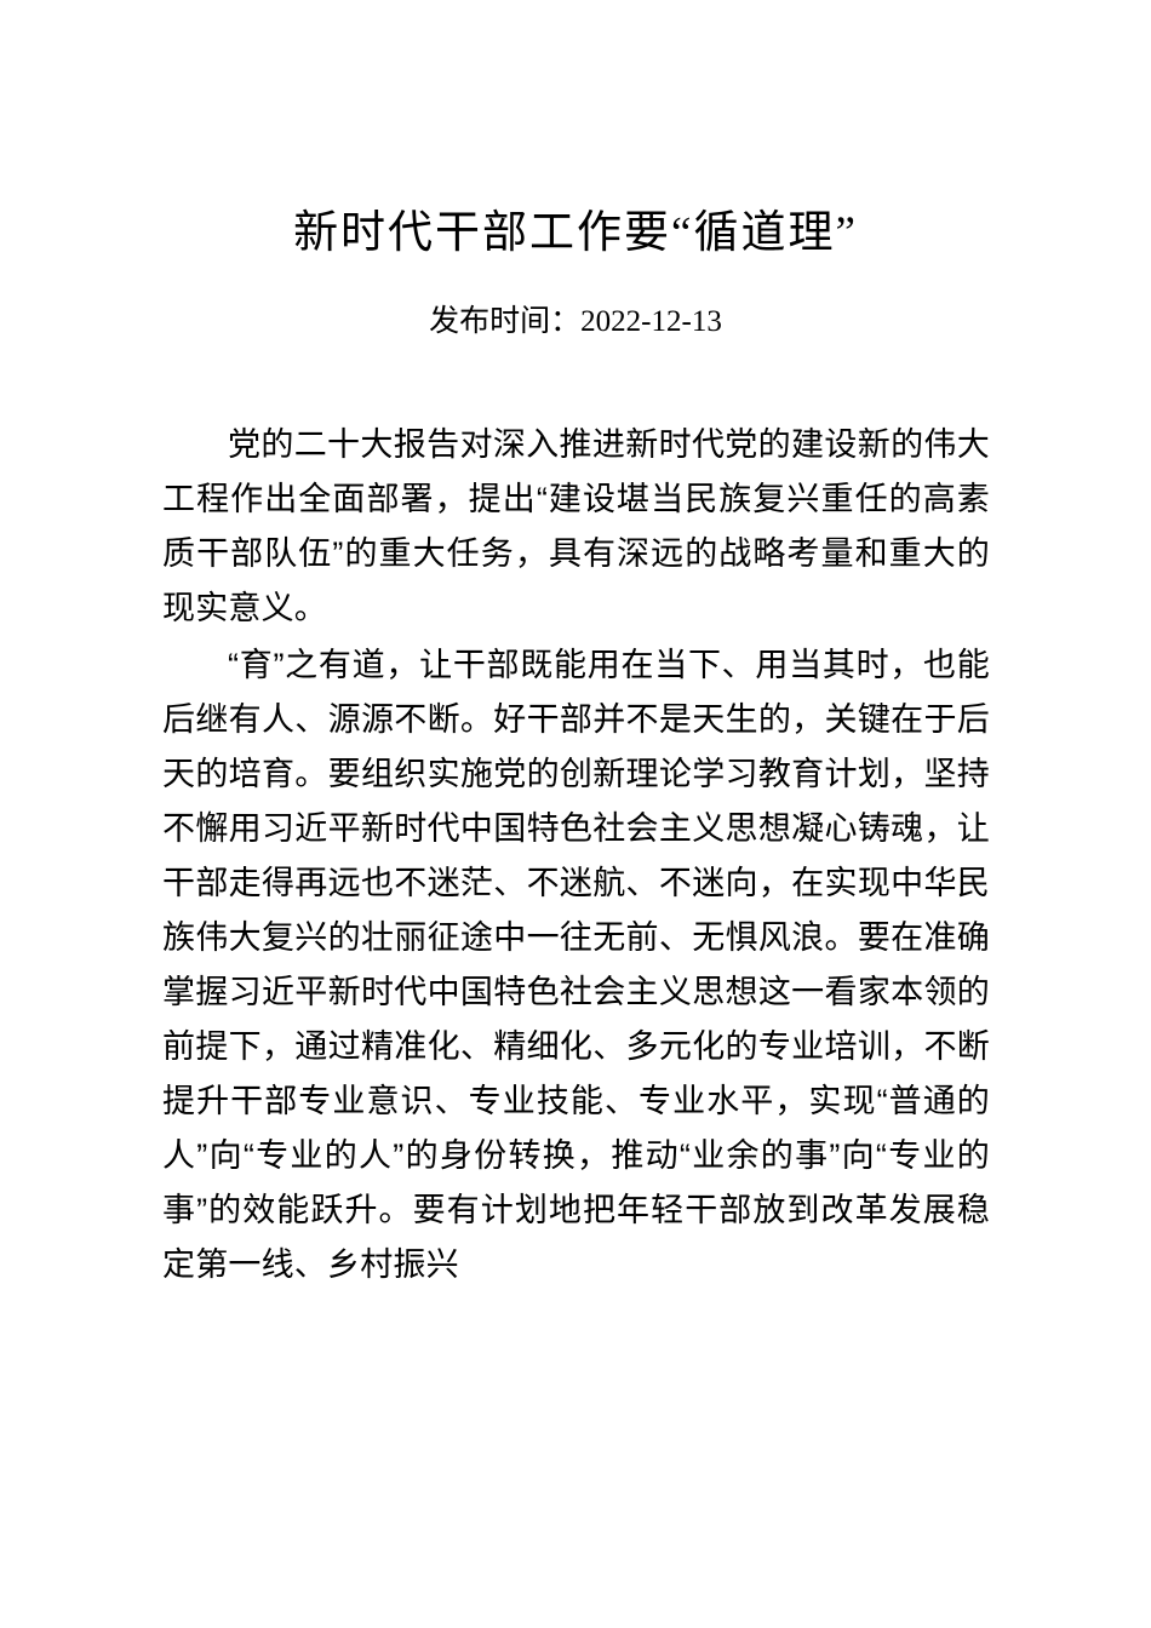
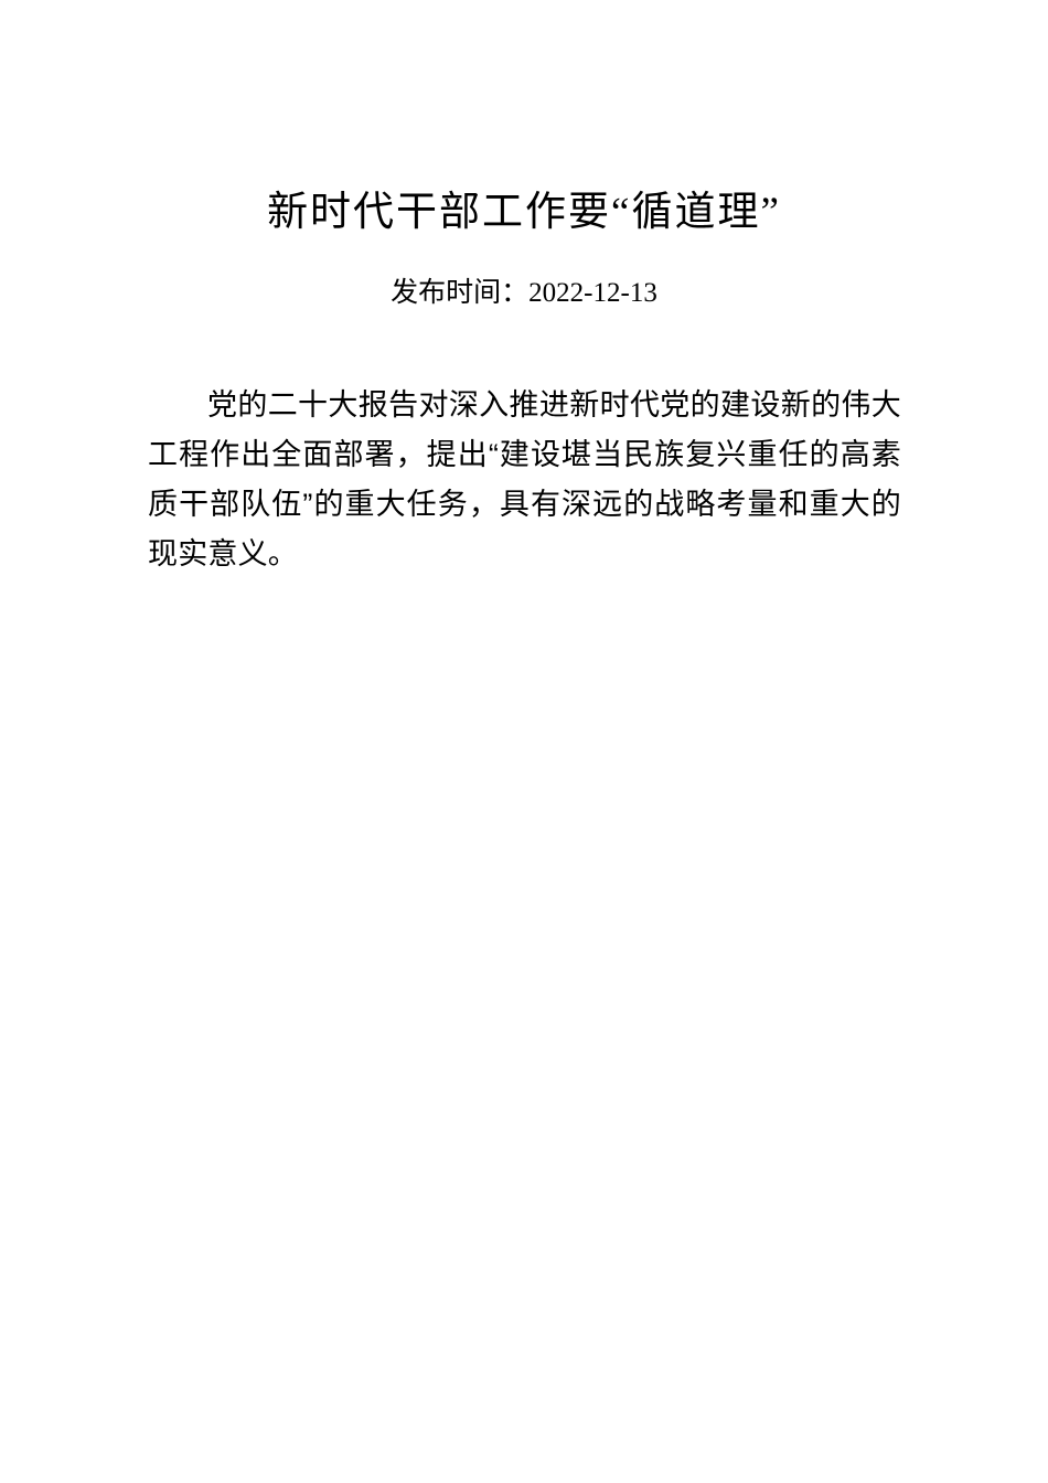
  新时代干部工作要“循道理”
  发布时间：2022-12-13
  党的二十大报告对深入推进新时代党的建设新的伟大工程作出全面部署，提出“建设堪当民族复兴重任的高素质干部队伍”的重大任务，具有深远的战略考量和重大的现实意义。
- “育”之有道，让干部既能用在当下、用当其时，也能后继有人、源源不断。好干部并不是天生的，关键在于后天的培育。要组织实施党的创新理论学习教育计划，坚持不懈用习近平新时代中国特色社会主义思想凝心铸魂，让干部走得再远也不迷茫、不迷航、不迷向，在实现中华民族伟大复兴的壮丽征途中一往无前、无惧风浪。要在准确掌握习近平新时代中国特色社会主义思想这一看家本领的前提下，通过精准化、精细化、多元化的专业培训，不断提升干部专业意识、专业技能、专业水平，实现“普通的人”向“专业的人”的身份转换，推动“业余的事”向“专业的事”的效能跃升。要有计划地把年轻干部放到改革发展稳定第一线、乡村振兴
